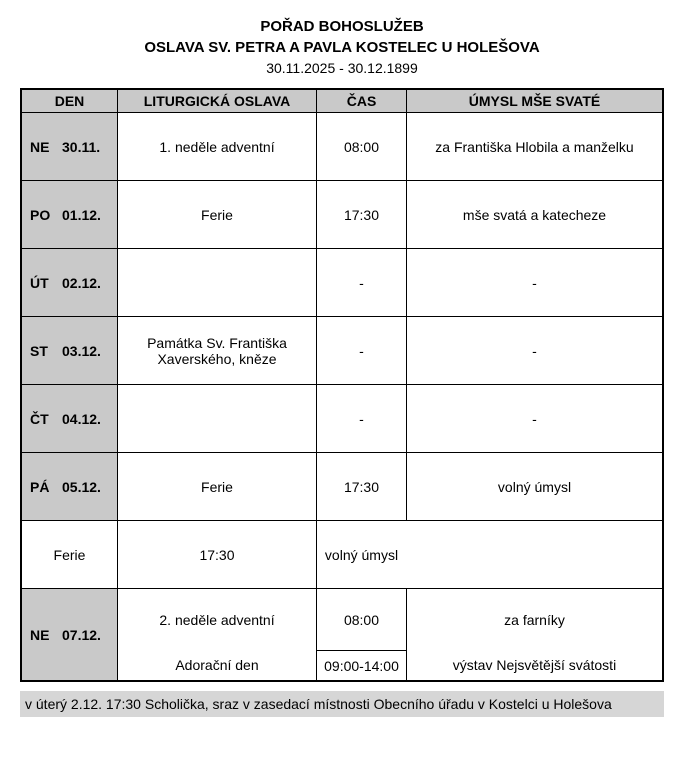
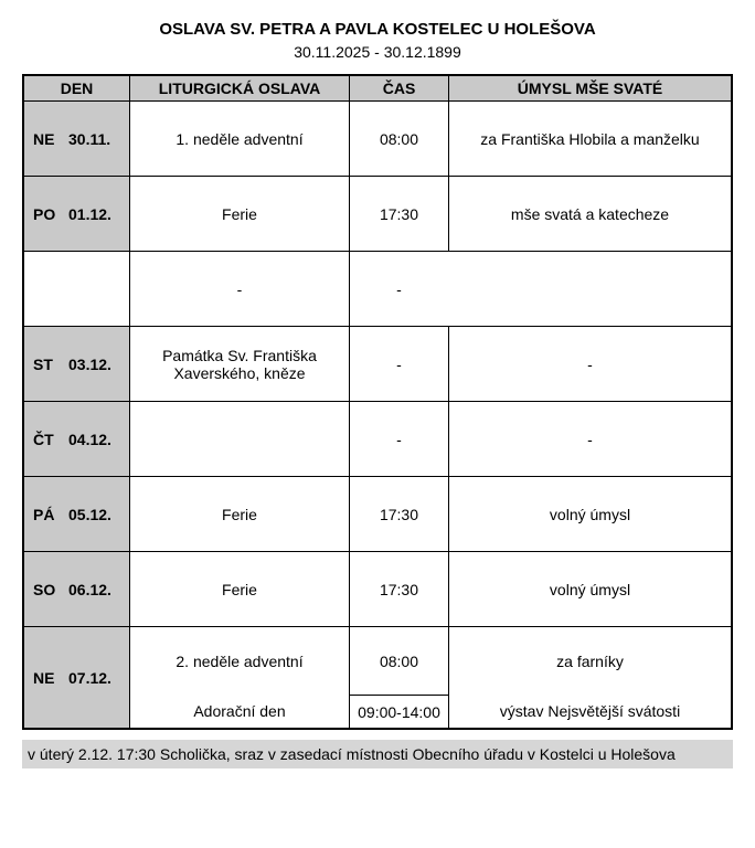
- POŘAD BOHOSLUŽEB
  OSLAVA SV. PETRA A PAVLA KOSTELEC U HOLEŠOVA
  30.11.2025 - 30.12.1899
  DEN
  LITURGICKÁ OSLAVA
  ČAS
  ÚMYSL MŠE SVATÉ
  NE
  30.11.
  1. neděle adventní
  08:00
  za Františka Hlobila a manželku
  PO
  01.12.
  Ferie
  17:30
  mše svatá a katecheze
- ÚT
- 02.12.
  -
  -
  ST
  03.12.
  Památka Sv. Františka Xaverského, kněze
  -
  -
  ČT
  04.12.
  -
  -
  PÁ
  05.12.
  Ferie
  17:30
  volný úmysl
+ SO
+ 06.12.
  Ferie
  17:30
  volný úmysl
  NE
  07.12.
  2. neděle adventní
  Adorační den
  08:00
  09:00-14:00
  za farníky
  výstav Nejsvětější svátosti
  v úterý 2.12. 17:30 Scholička, sraz v zasedací místnosti Obecního úřadu v Kostelci u Holešova
